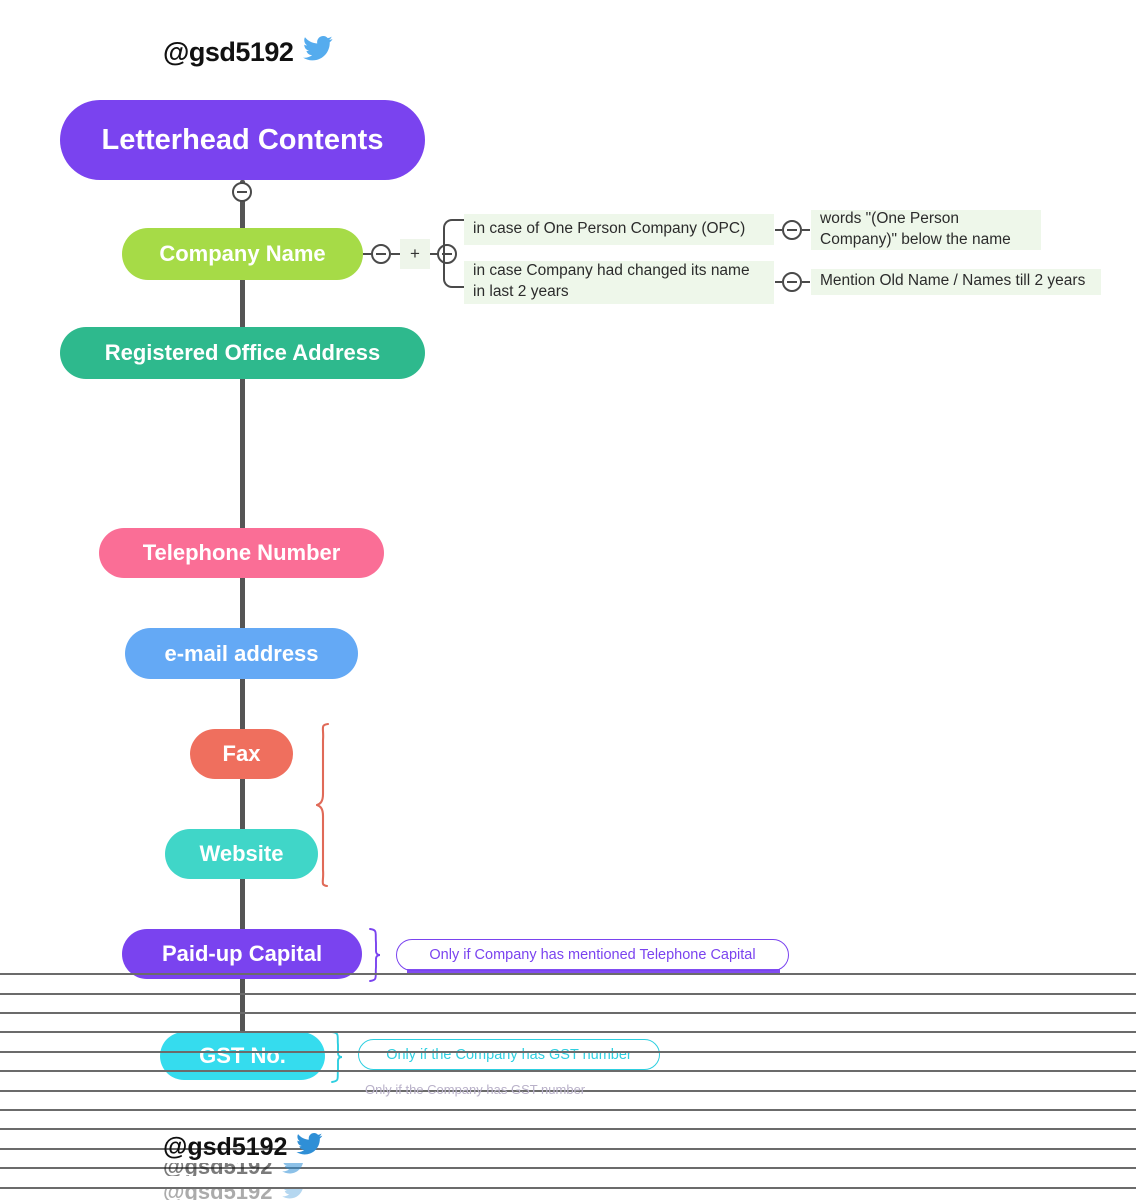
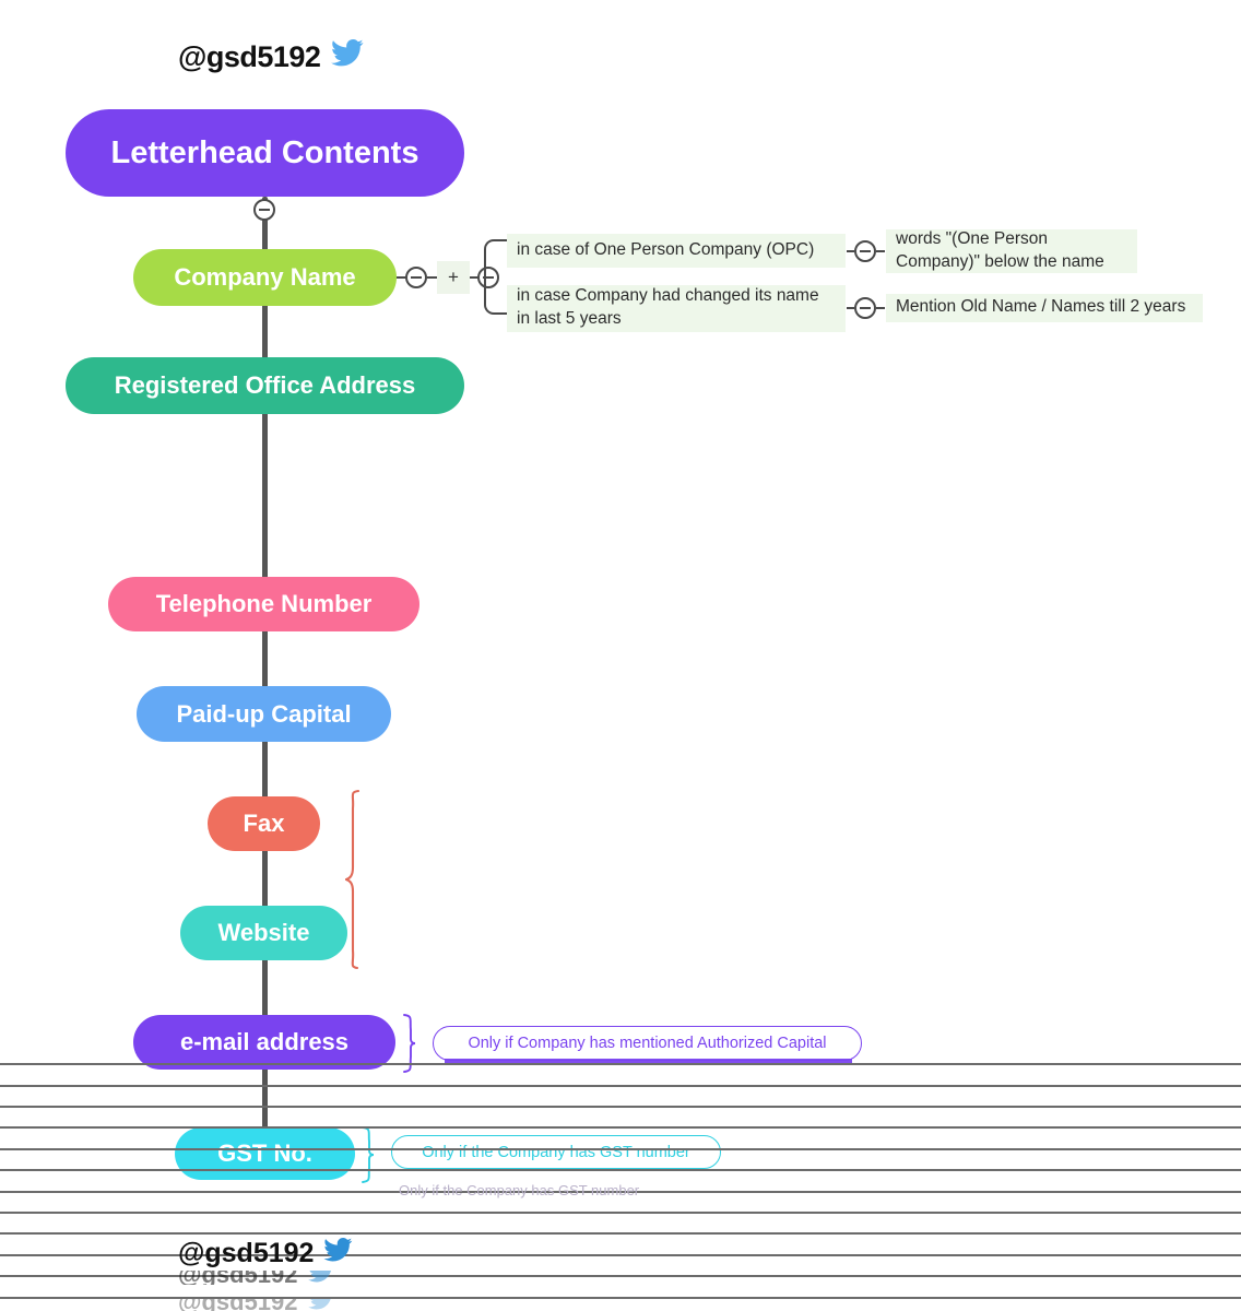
  @gsd5192
  Letterhead Contents
  Company Name
  +
  in case of One Person Company (OPC)
  words "(One Person Company)" below the name
- in case Company had changed its name in last 2 years
+ in case Company had changed its name in last 5 years
  Mention Old Name / Names till 2 years
  Registered Office Address
  Telephone Number
- e-mail address
+ Paid-up Capital
  Fax
  Website
- Paid-up Capital
+ e-mail address
- Only if Company has mentioned Telephone Capital
+ Only if Company has mentioned Authorized Capital
  GST No.
  Only if the Company has GST number
  Only if the Company has GST number
  @gsd5192
  @gsd5192
  @gsd5192
